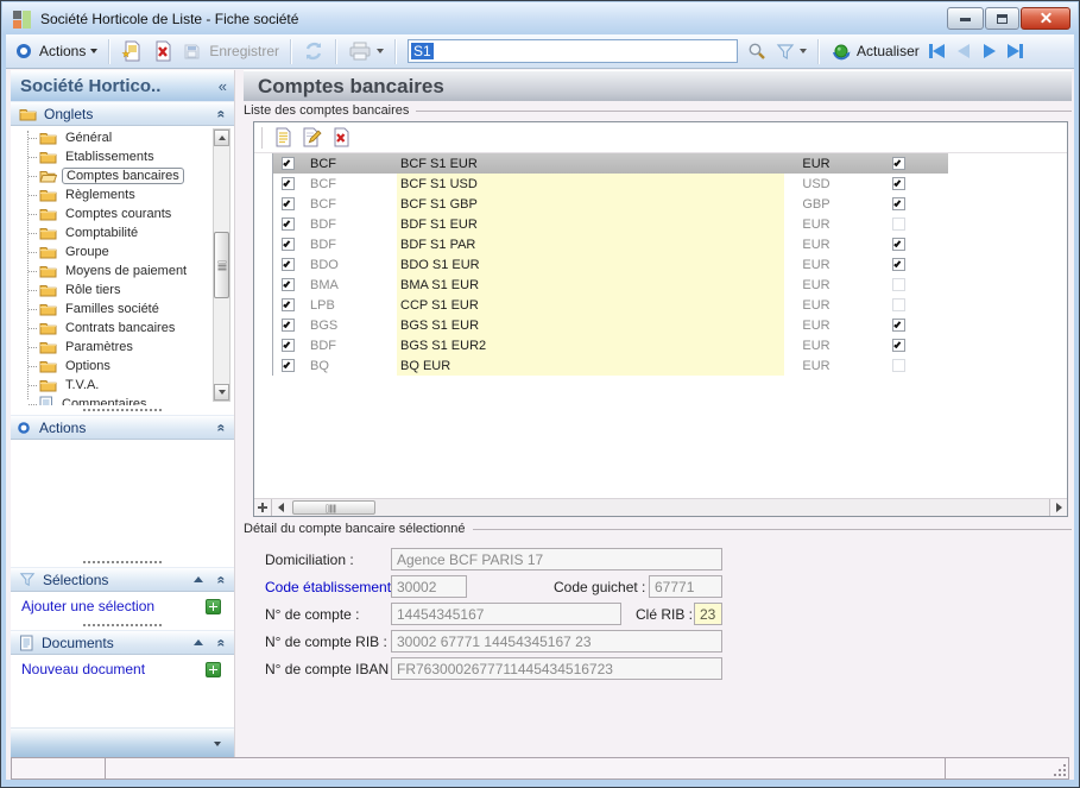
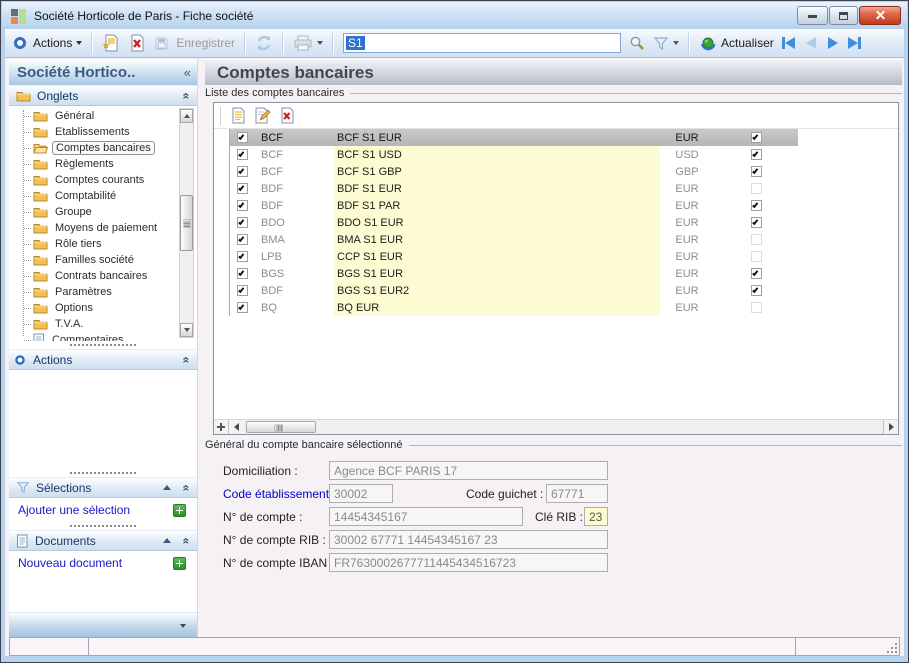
- Société Horticole de Liste - Fiche société
+ Société Horticole de Paris - Fiche société
  Actions
  Enregistrer
  S1
  Actualiser
  Société Hortico..
  «
  Onglets
  Général
  Etablissements
  Comptes bancaires
  Règlements
  Comptes courants
  Comptabilité
  Groupe
  Moyens de paiement
  Rôle tiers
  Familles société
  Contrats bancaires
  Paramètres
  Options
  T.V.A.
  Commentaires
  Actions
  Sélections
  Ajouter une sélection
  Documents
  Nouveau document
  Comptes bancaires
  Liste des comptes bancaires
  BCF
  BCF S1 EUR
  EUR
  BCF
  BCF S1 USD
  USD
  BCF
  BCF S1 GBP
  GBP
  BDF
  BDF S1 EUR
  EUR
  BDF
  BDF S1 PAR
  EUR
  BDO
  BDO S1 EUR
  EUR
  BMA
  BMA S1 EUR
  EUR
  LPB
  CCP S1 EUR
  EUR
  BGS
  BGS S1 EUR
  EUR
  BDF
  BGS S1 EUR2
  EUR
  BQ
  BQ EUR
  EUR
- Détail du compte bancaire sélectionné
+ Général du compte bancaire sélectionné
  Domiciliation :
  Agence BCF PARIS 17
  Code établissement
  30002
  Code guichet :
  67771
  N° de compte :
  14454345167
  Clé RIB :
  23
  N° de compte RIB :
  30002 67771 14454345167 23
  N° de compte IBAN
  FR7630002677711445434516723
